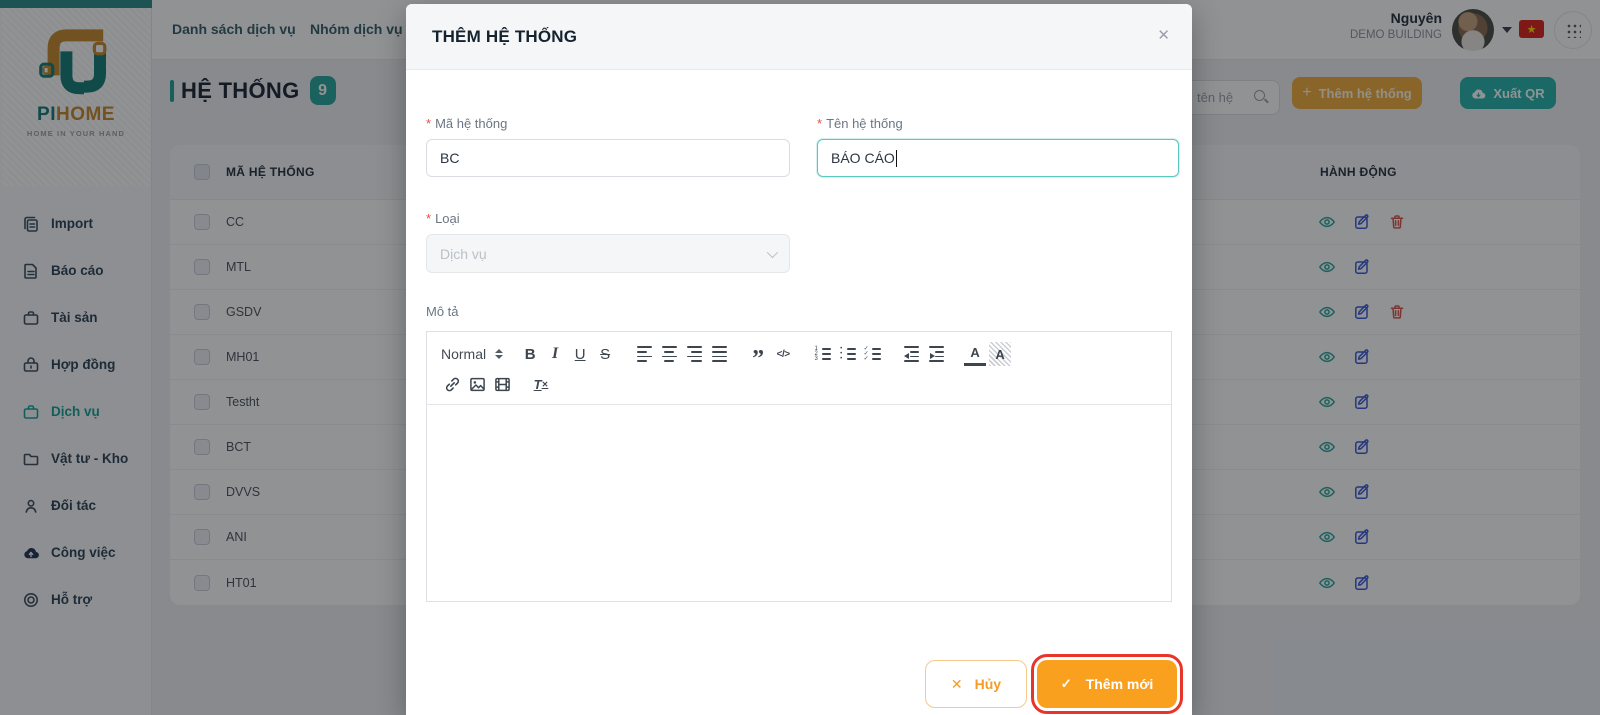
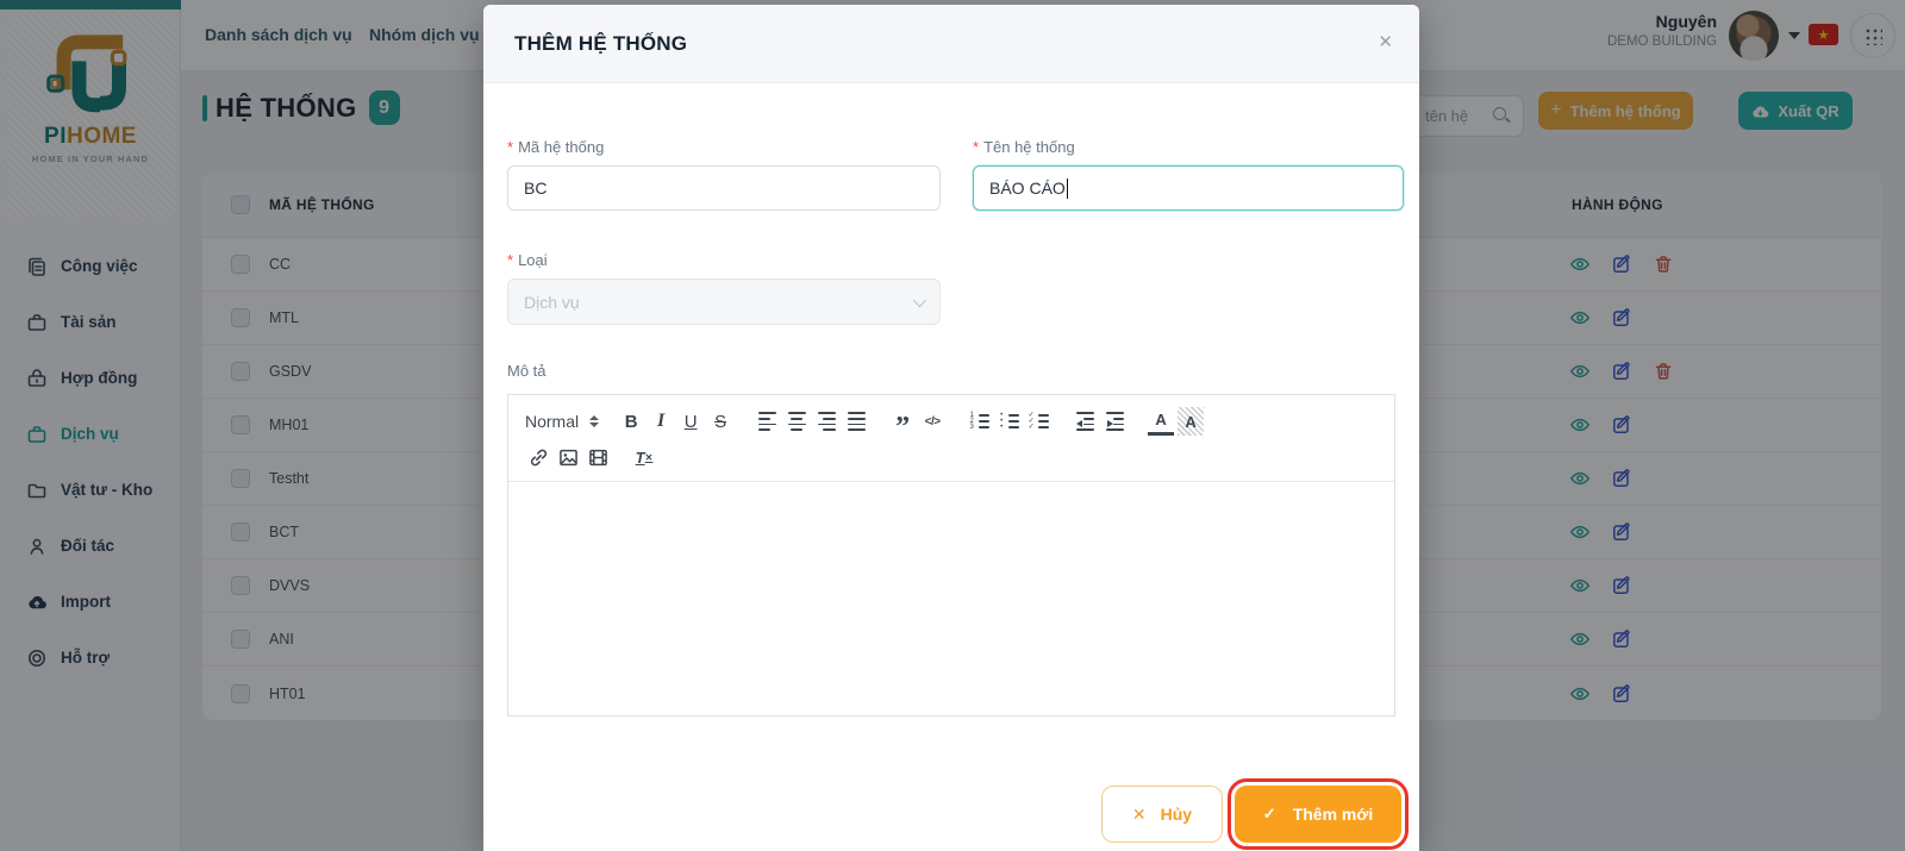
  PIHOME
  HOME IN YOUR HAND
- Import
+ Công việc
- Báo cáo
  Tài sản
  Hợp đồng
  Dịch vụ
  Vật tư - Kho
  Đối tác
- Công việc
+ Import
  Hỗ trợ
  Danh sách dịch vụ
  Nhóm dịch vụ
  Nguyên
  DEMO BUILDING
  ★
  HỆ THỐNG
  9
  tên hệ
  +
  Thêm hệ thống
  Xuất QR
  MÃ HỆ THỐNG
  HÀNH ĐỘNG
  CC
  MTL
  GSDV
  MH01
  Testht
  BCT
  DVVS
  ANI
  HT01
  THÊM HỆ THỐNG
  ✕
  * Mã hệ thống
  * Tên hệ thống
  BC
  BÁO CÁO
  * Loại
  Dịch vụ
  Mô tả
  Normal
  B
  I
  U
  S
  ”
  </>
  A
  A
  T
  ✕
  ✕
  Hủy
  ✓
  Thêm mới
